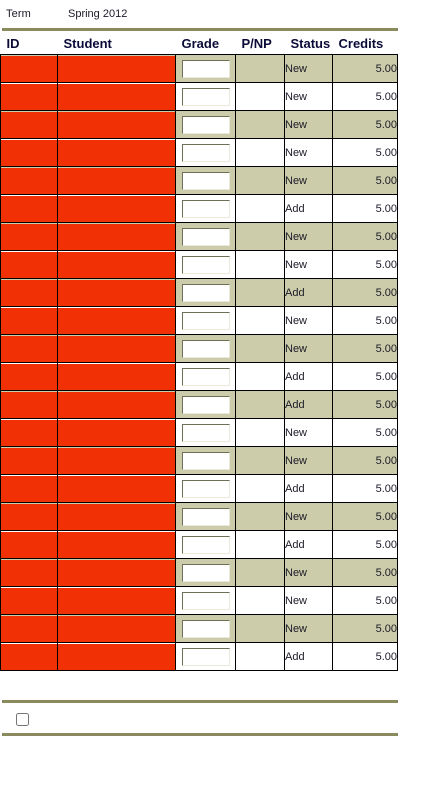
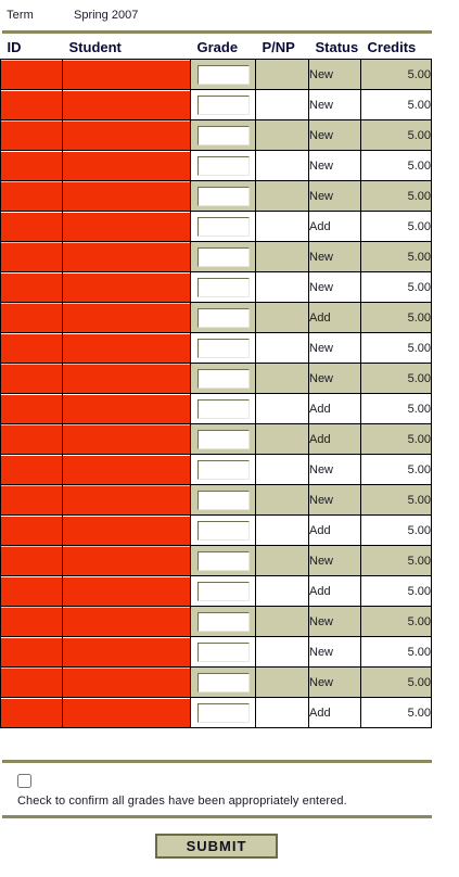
  Term
- Spring 2012
+ Spring 2007
  ID	Student	Grade	P/NP	Status	Credits
  				New	5.00
  				New	5.00
  				New	5.00
  				New	5.00
  				New	5.00
  				Add	5.00
  				New	5.00
  				New	5.00
  				Add	5.00
  				New	5.00
  				New	5.00
  				Add	5.00
  				Add	5.00
  				New	5.00
  				New	5.00
  				Add	5.00
  				New	5.00
  				Add	5.00
  				New	5.00
  				New	5.00
  				New	5.00
  				Add	5.00
+ Check to confirm all grades have been appropriately entered.
+ SUBMIT
